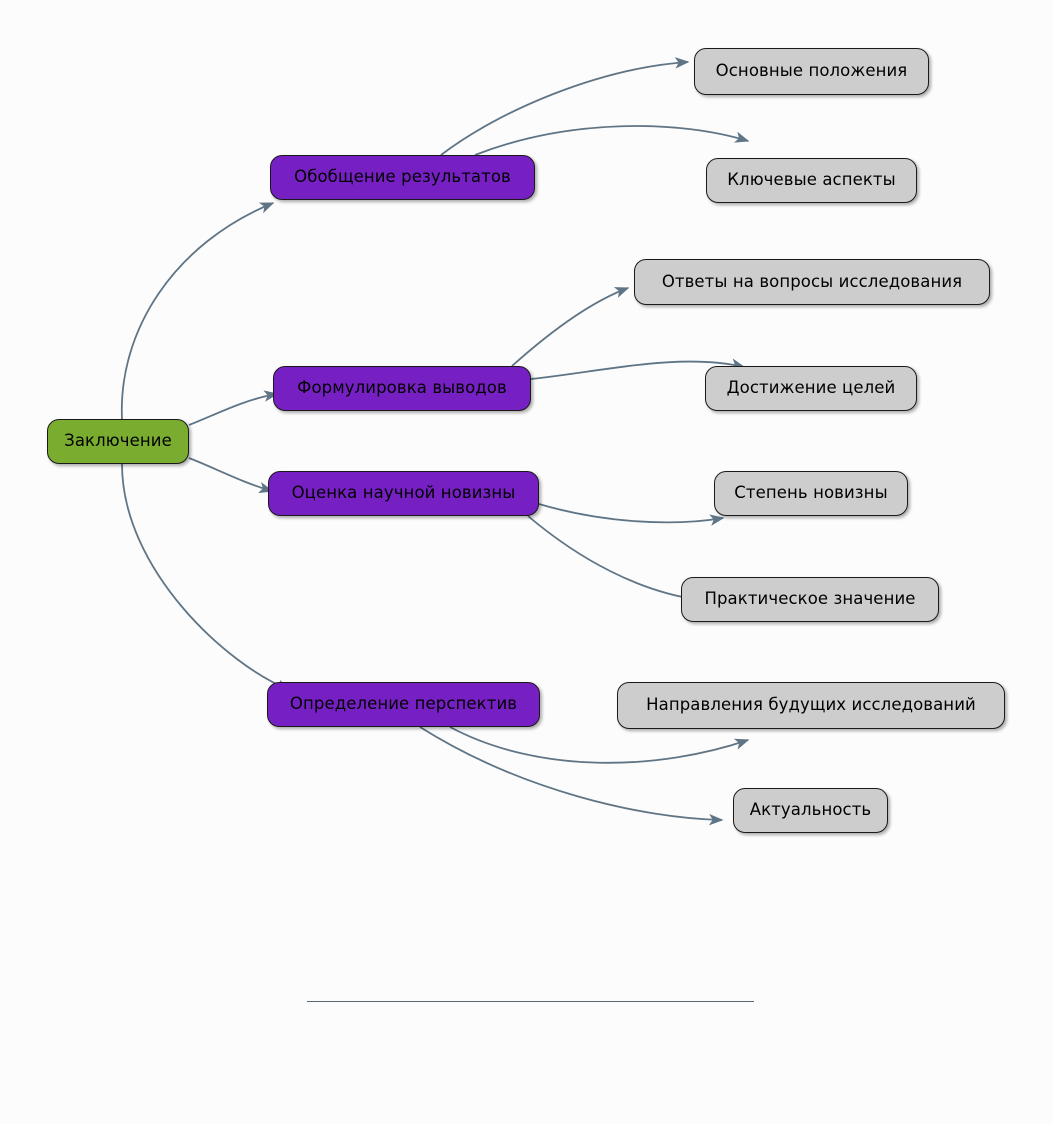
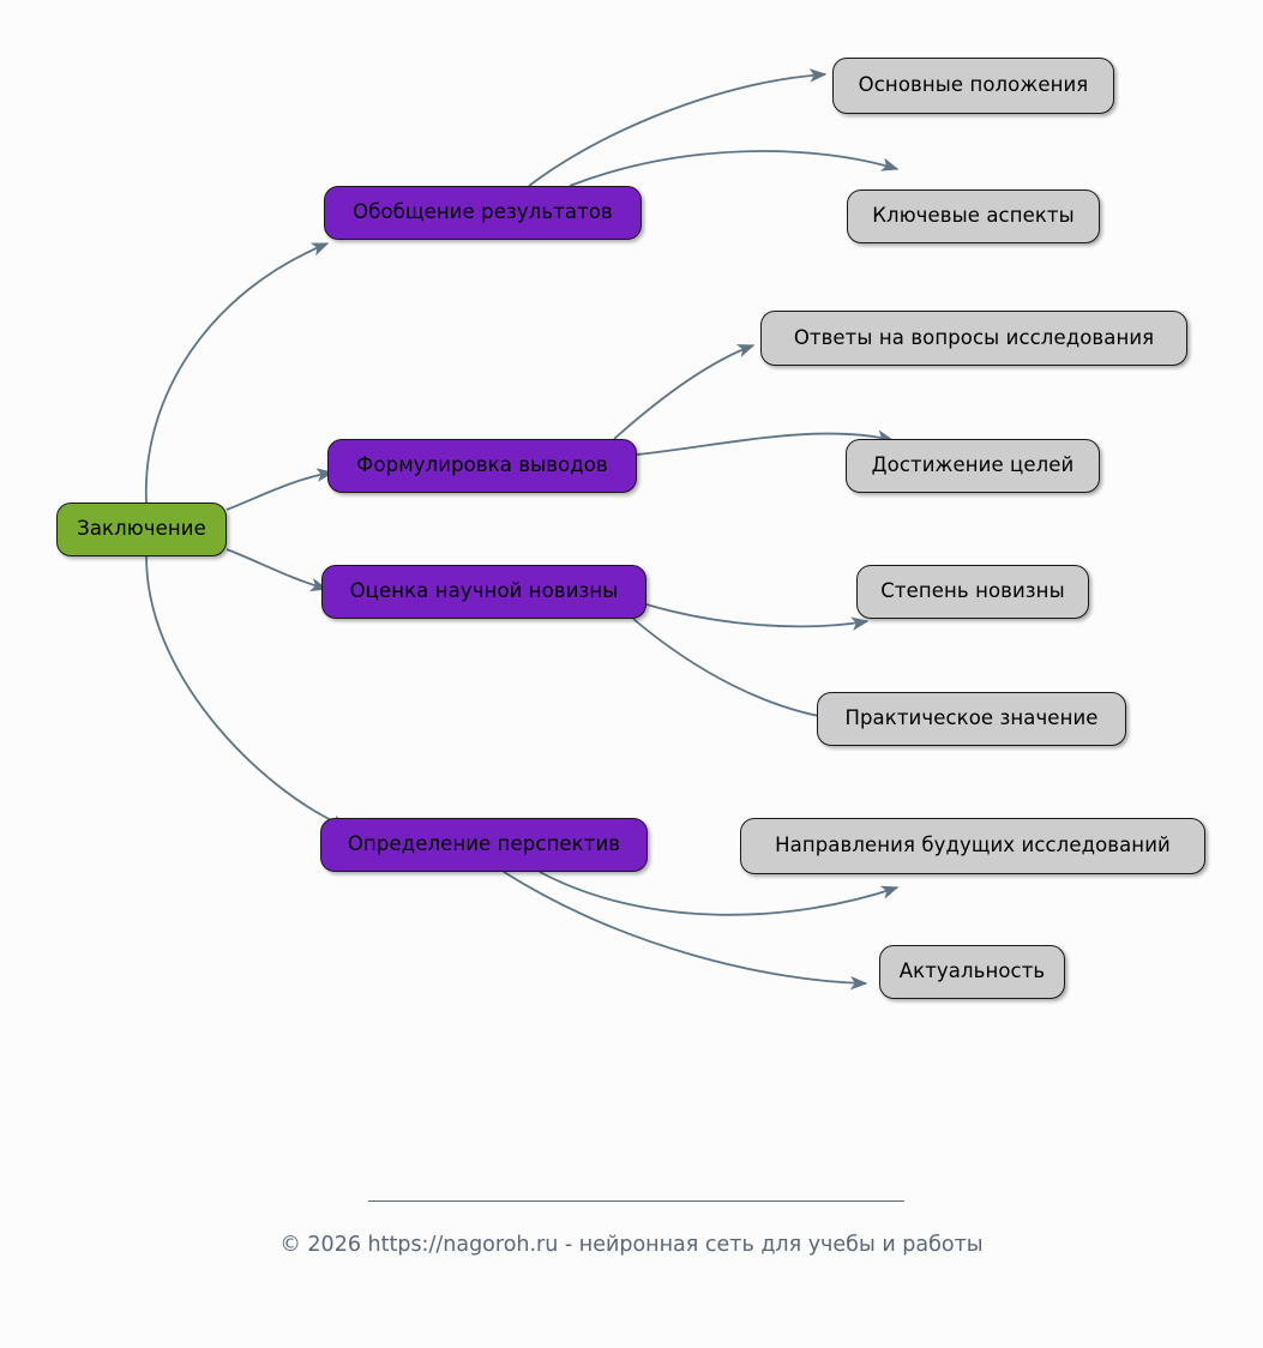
  Заключение
  Обобщение результатов
  Основные положения
  Ключевые аспекты
  Формулировка выводов
  Ответы на вопросы исследования
  Достижение целей
  Оценка научной новизны
  Степень новизны
  Практическое значение
  Определение перспектив
  Направления будущих исследований
  Актуальность
+ © 2026 https://nagoroh.ru - нейронная сеть для учебы и работы
